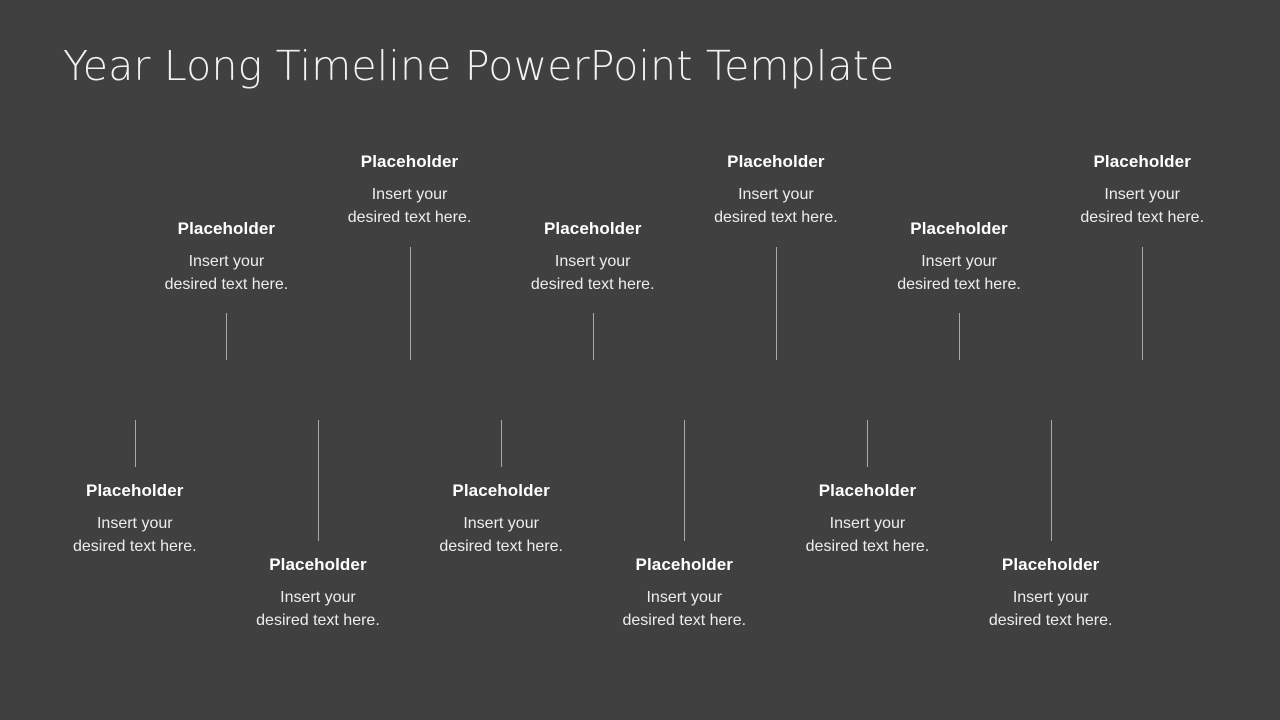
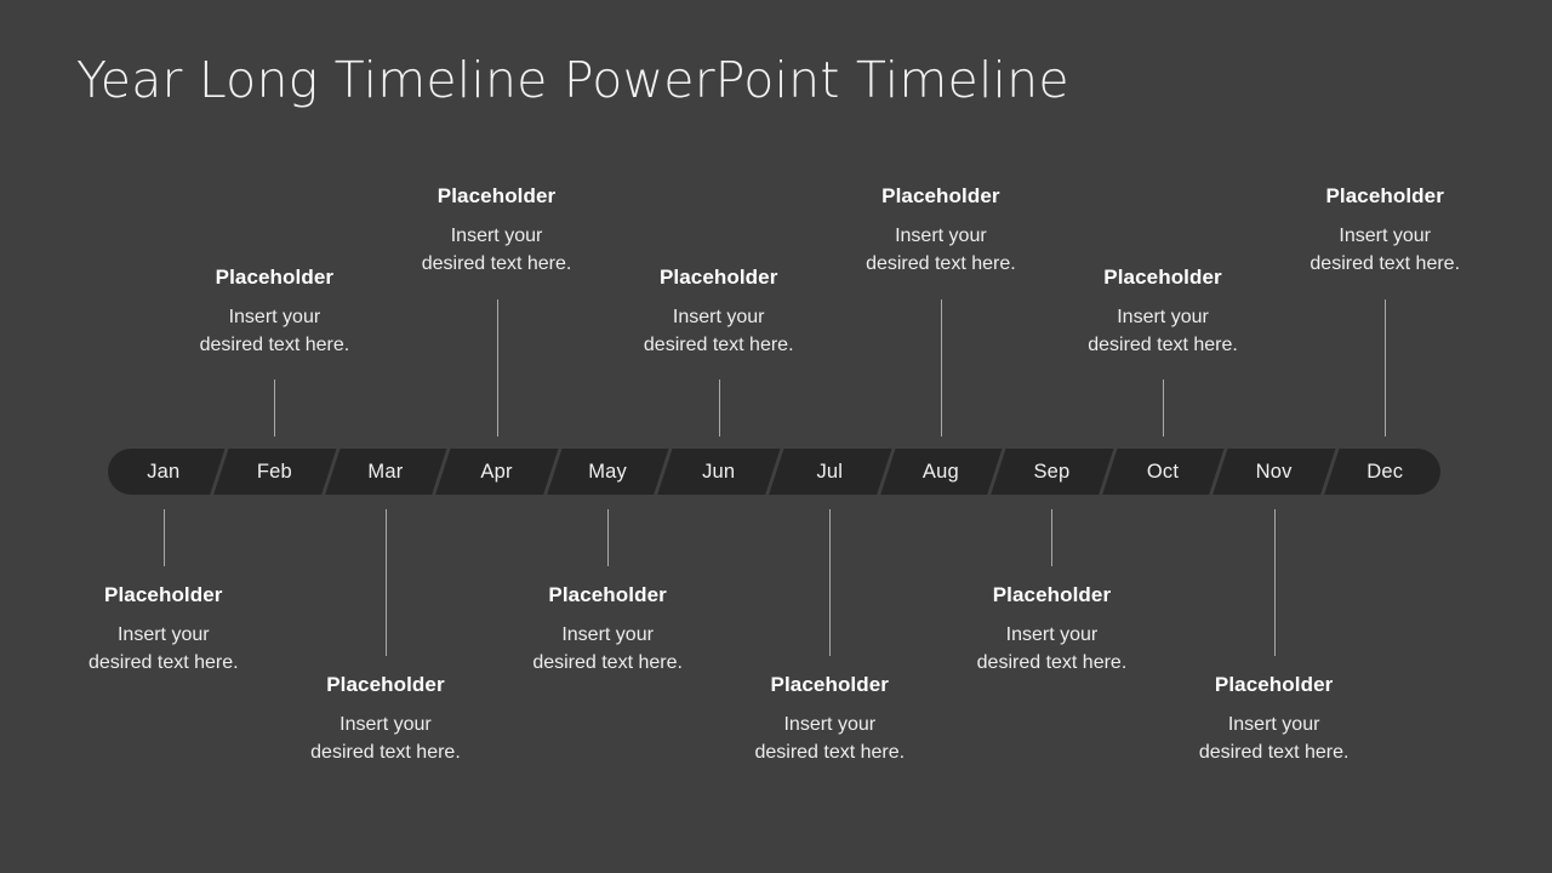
- Year Long Timeline PowerPoint Template
+ Year Long Timeline PowerPoint Timeline
  Placeholder
  Insert your
  desired text here.
  Placeholder
  Insert your
  desired text here.
  Placeholder
  Insert your
  desired text here.
  Placeholder
  Insert your
  desired text here.
  Placeholder
  Insert your
  desired text here.
  Placeholder
  Insert your
  desired text here.
+ Jan
+ Feb
+ Mar
+ Apr
+ May
+ Jun
+ Jul
+ Aug
+ Sep
+ Oct
+ Nov
+ Dec
  Placeholder
  Insert your
  desired text here.
  Placeholder
  Insert your
  desired text here.
  Placeholder
  Insert your
  desired text here.
  Placeholder
  Insert your
  desired text here.
  Placeholder
  Insert your
  desired text here.
  Placeholder
  Insert your
  desired text here.
